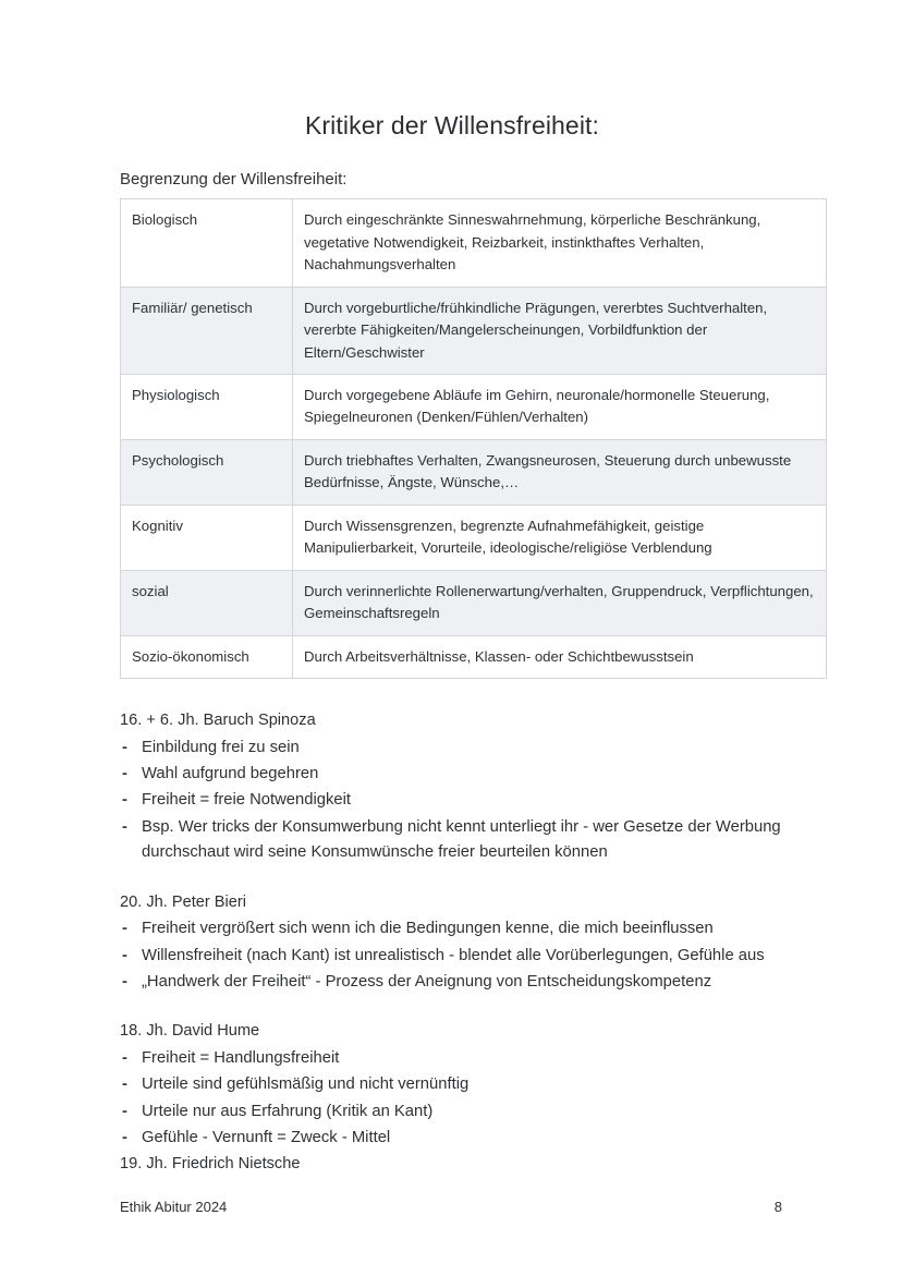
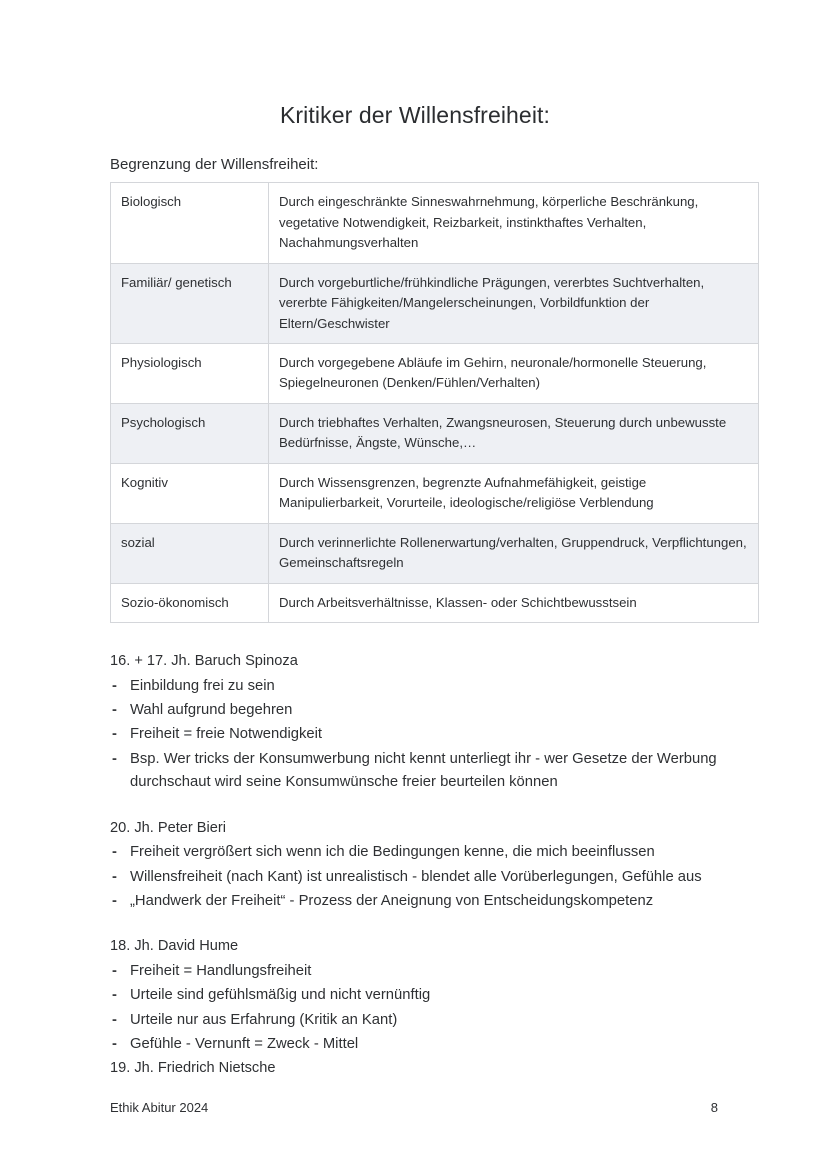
  Kritiker der Willensfreiheit:
  Begrenzung der Willensfreiheit:
  Biologisch	Durch eingeschränkte Sinneswahrnehmung, körperliche Beschränkung, vegetative Notwendigkeit, Reizbarkeit, instinkthaftes Verhalten, Nachahmungsverhalten
  Familiär/ genetisch	Durch vorgeburtliche/frühkindliche Prägungen, vererbtes Suchtverhalten, vererbte Fähigkeiten/Mangelerscheinungen, Vorbildfunktion der Eltern/Geschwister
  Physiologisch	Durch vorgegebene Abläufe im Gehirn, neuronale/hormonelle Steuerung, Spiegelneuronen (Denken/Fühlen/Verhalten)
  Psychologisch	Durch triebhaftes Verhalten, Zwangsneurosen, Steuerung durch unbewusste Bedürfnisse, Ängste, Wünsche,…
  Kognitiv	Durch Wissensgrenzen, begrenzte Aufnahmefähigkeit, geistige Manipulierbarkeit, Vorurteile, ideologische/religiöse Verblendung
  sozial	Durch verinnerlichte Rollenerwartung/verhalten, Gruppendruck, Verpflichtungen, Gemeinschaftsregeln
  Sozio-ökonomisch	Durch Arbeitsverhältnisse, Klassen- oder Schichtbewusstsein
- 16. + 6. Jh. Baruch Spinoza
+ 16. + 17. Jh. Baruch Spinoza
  -
  Einbildung frei zu sein
  -
  Wahl aufgrund begehren
  -
  Freiheit = freie Notwendigkeit
  -
  Bsp. Wer tricks der Konsumwerbung nicht kennt unterliegt ihr - wer Gesetze der Werbung durchschaut wird seine Konsumwünsche freier beurteilen können
  20. Jh. Peter Bieri
  -
  Freiheit vergrößert sich wenn ich die Bedingungen kenne, die mich beeinflussen
  -
  Willensfreiheit (nach Kant) ist unrealistisch - blendet alle Vorüberlegungen, Gefühle aus
  -
  „Handwerk der Freiheit“ - Prozess der Aneignung von Entscheidungskompetenz
  18. Jh. David Hume
  -
  Freiheit = Handlungsfreiheit
  -
  Urteile sind gefühlsmäßig und nicht vernünftig
  -
  Urteile nur aus Erfahrung (Kritik an Kant)
  -
  Gefühle - Vernunft = Zweck - Mittel
  19. Jh. Friedrich Nietsche
  Ethik Abitur 2024
  8
